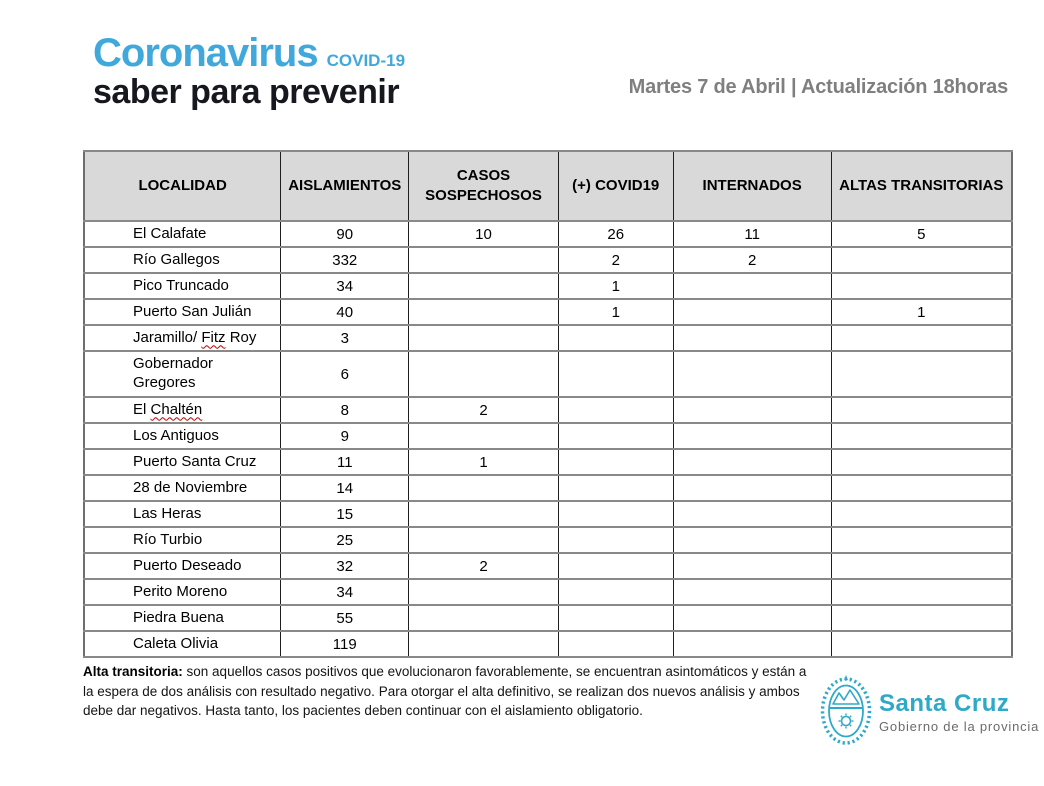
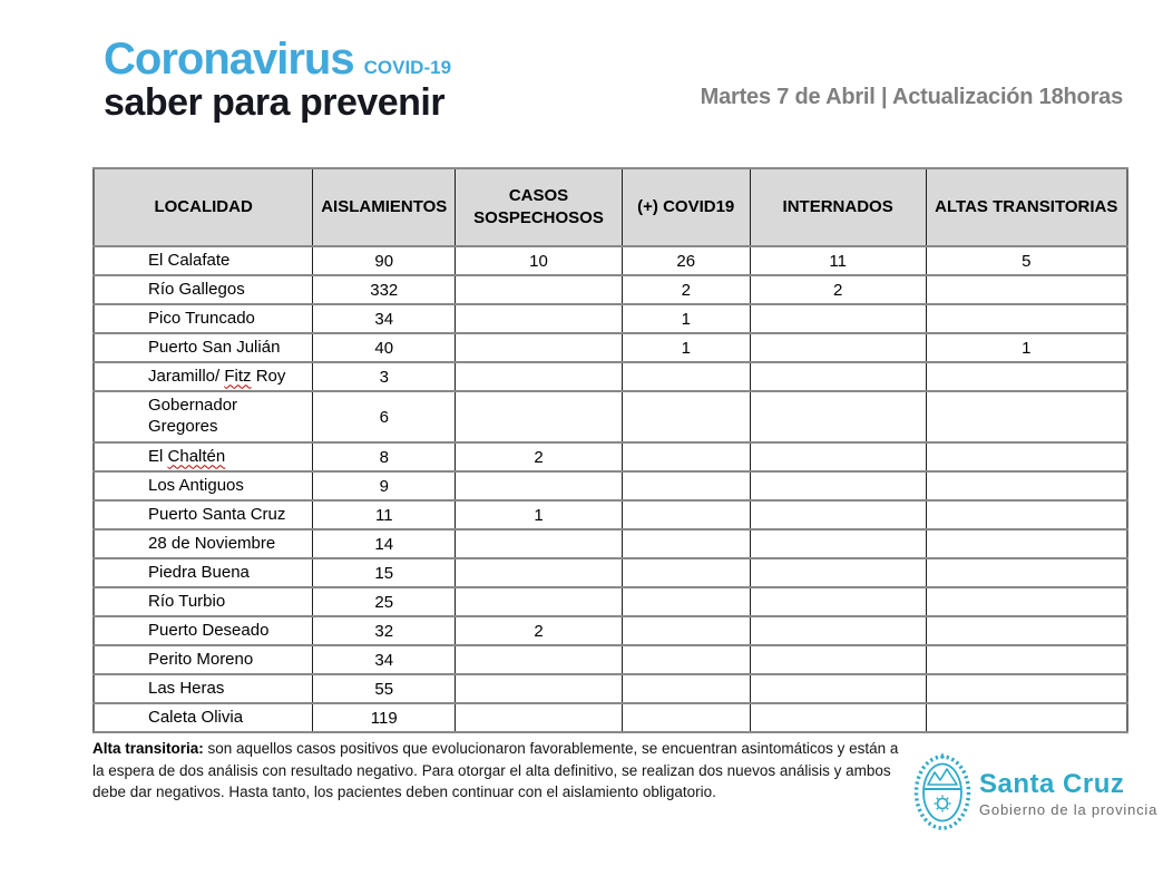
  Coronavirus
  COVID-19
  saber para prevenir
  Martes 7 de Abril | Actualización 18horas
  LOCALIDAD	AISLAMIENTOS	CASOS SOSPECHOSOS	(+) COVID19	INTERNADOS	ALTAS TRANSITORIAS
  El Calafate	90	10	26	11	5
  Río Gallegos	332		2	2
  Pico Truncado	34		1
  Puerto San Julián	40		1		1
  Jaramillo/ Fitz Roy	3
  Gobernador Gregores	6
  El Chaltén	8	2
  Los Antiguos	9
  Puerto Santa Cruz	11	1
  28 de Noviembre	14
- Las Heras	15
+ Piedra Buena	15
  Río Turbio	25
  Puerto Deseado	32	2
  Perito Moreno	34
- Piedra Buena	55
+ Las Heras	55
  Caleta Olivia	119
  Alta transitoria: son aquellos casos positivos que evolucionaron favorablemente, se encuentran asintomáticos y están a
  la espera de dos análisis con resultado negativo. Para otorgar el alta definitivo, se realizan dos nuevos análisis y ambos
  debe dar negativos. Hasta tanto, los pacientes deben continuar con el aislamiento obligatorio.
  Santa Cruz
  Gobierno de la provincia
